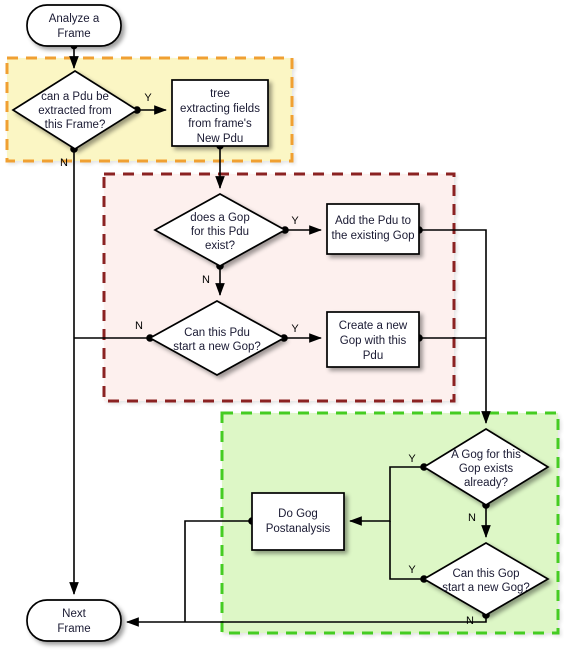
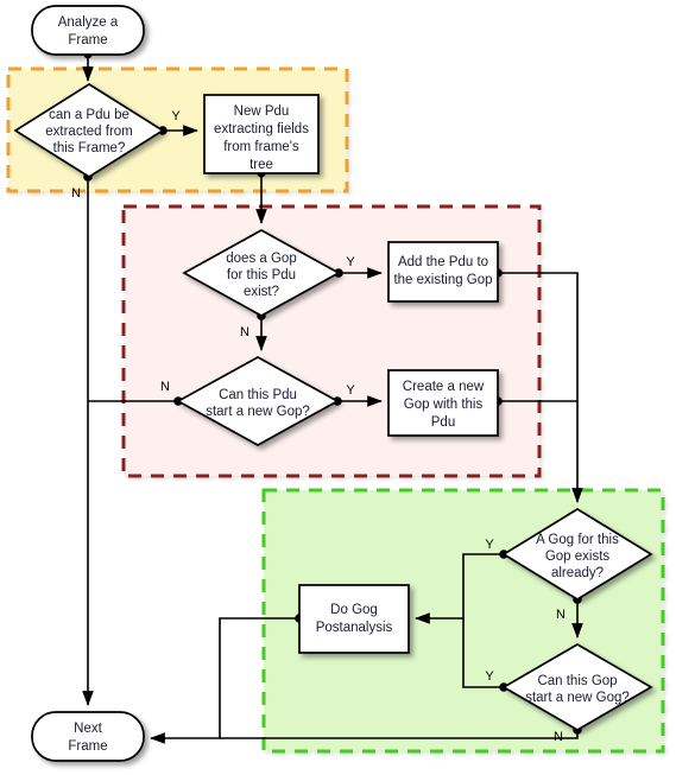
  Analyze a
  Frame
  can a Pdu be
  extracted from
  this Frame?
- tree
+ New Pdu
  extracting fields
  from frame's
- New Pdu
+ tree
  does a Gop
  for this Pdu
  exist?
  Add the Pdu to
  the existing Gop
  Can this Pdu
  start a new Gop?
  Create a new
  Gop with this
  Pdu
  A Gog for this
  Gop exists
  already?
  Can this Gop
  start a new Gog?
  Do Gog
  Postanalysis
  Next
  Frame
  Y
  N
  Y
  N
  N
  Y
  Y
  N
  Y
  N
